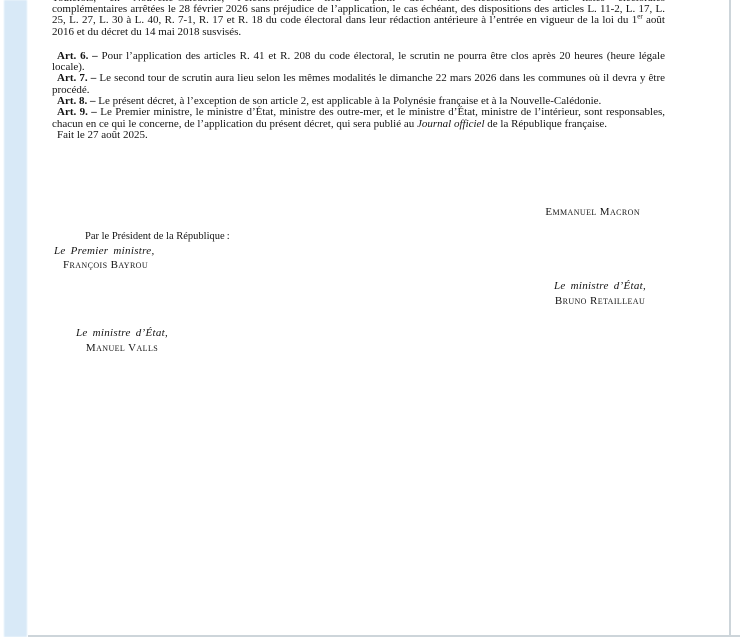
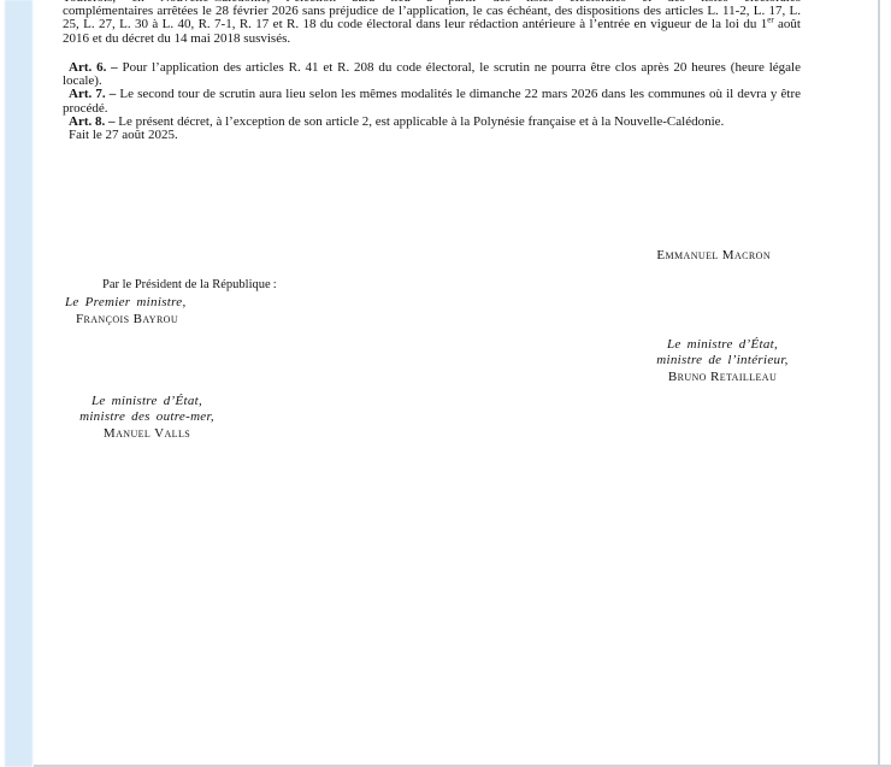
  complémentaires arrêtées le 28 février 2026 sans préjudice de l’application, le cas échéant, des dispositions des articles L. 11-2, L. 17, L. 25, L. 27, L. 30 à L. 40, R. 7-1, R. 17 et R. 18 du code électoral dans leur rédaction antérieure à l’entrée en vigueur de la loi du 1er août 2016 et du décret du 14 mai 2018 susvisés.
  Art. 6. – Pour l’application des articles R. 41 et R. 208 du code électoral, le scrutin ne pourra être clos après 20 heures (heure légale locale).
  Art. 7. – Le second tour de scrutin aura lieu selon les mêmes modalités le dimanche 22 mars 2026 dans les communes où il devra y être procédé.
  Art. 8. – Le présent décret, à l’exception de son article 2, est applicable à la Polynésie française et à la Nouvelle-Calédonie.
- Art. 9. – Le Premier ministre, le ministre d’État, ministre des outre-mer, et le ministre d’État, ministre de l’intérieur, sont responsables, chacun en ce qui le concerne, de l’application du présent décret, qui sera publié au Journal officiel de la République française.
  Fait le 27 août 2025.
  Emmanuel Macron
  Par le Président de la République :
  Le Premier ministre,
  François Bayrou
  Le ministre d’État,
+ ministre de l’intérieur,
  Bruno Retailleau
  Le ministre d’État,
+ ministre des outre-mer,
  Manuel Valls
